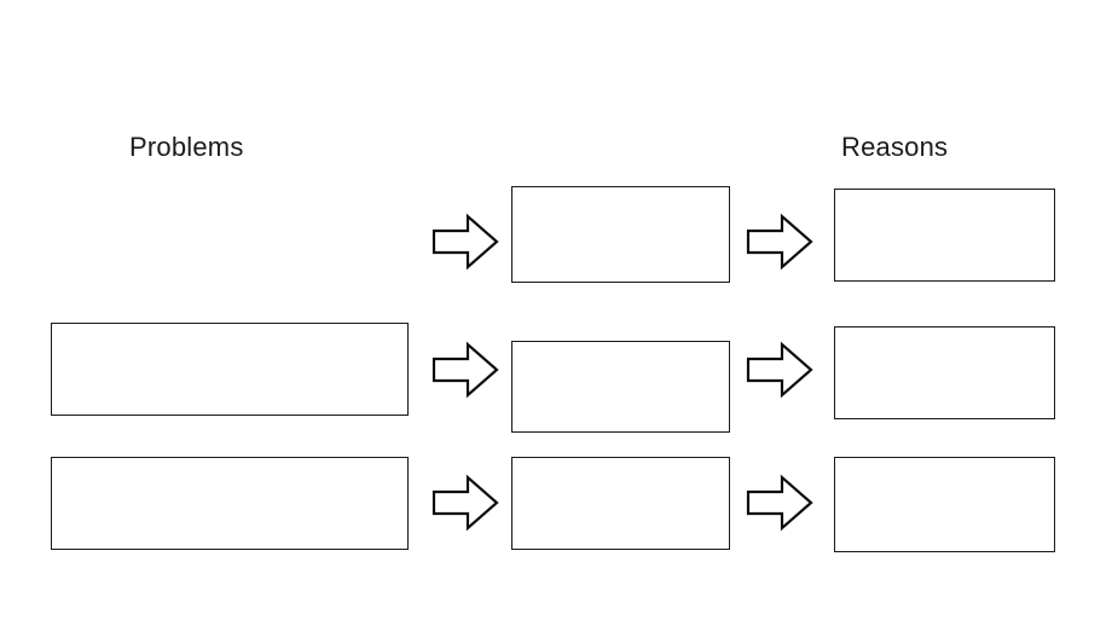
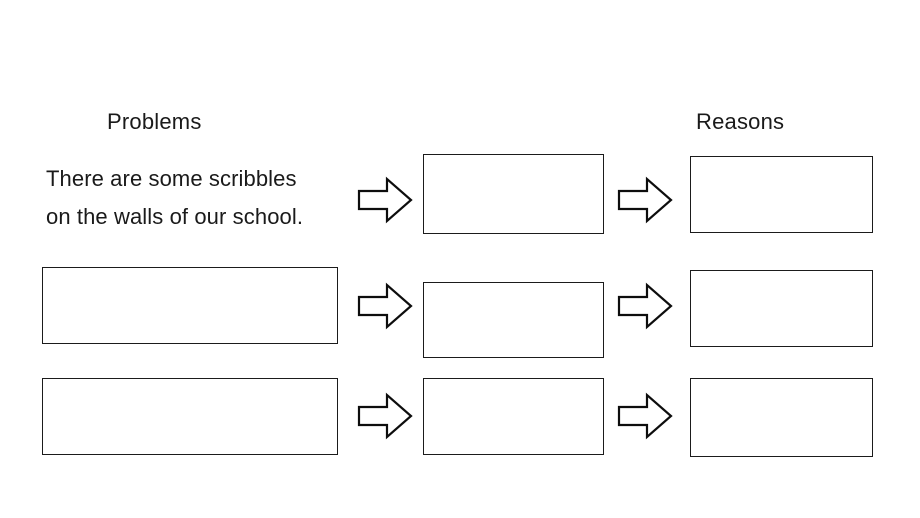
  Problems
  Reasons
+ There are some scribbles
+ on the walls of our school.
